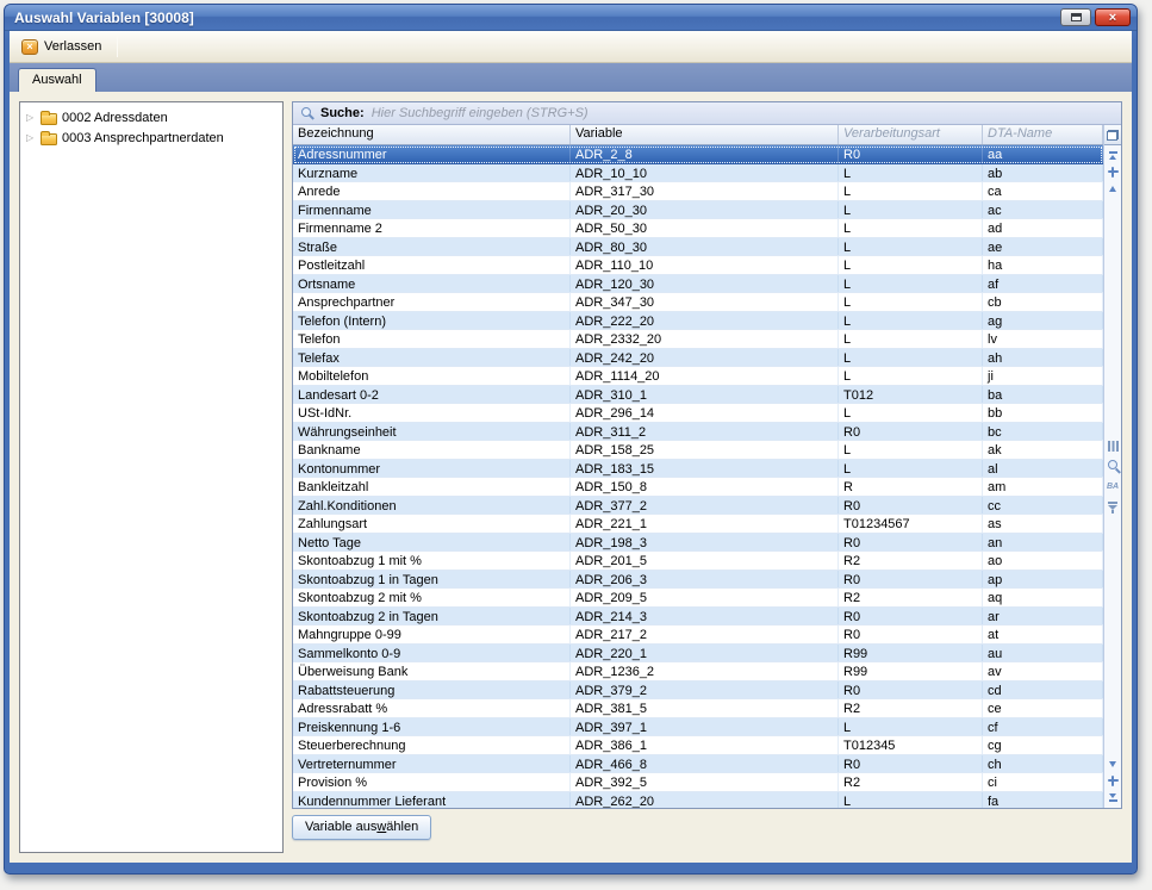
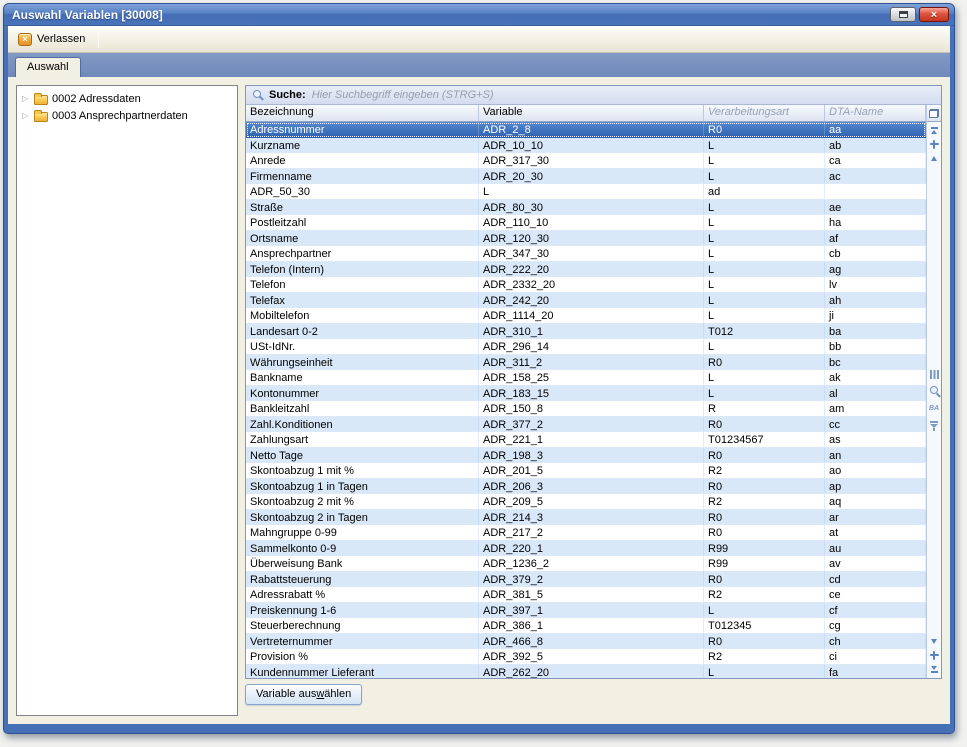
  Auswahl Variablen [30008]
  ×
  ×
  Verlassen
  Auswahl
  ▷
  0002 Adressdaten
  ▷
  0003 Ansprechpartnerdaten
  Suche:
  Hier Suchbegriff eingeben (STRG+S)
  Bezeichnung
  Variable
  Verarbeitungsart
  DTA-Name
  Adressnummer
  ADR_2_8
  R0
  aa
  Kurzname
  ADR_10_10
  L
  ab
  Anrede
  ADR_317_30
  L
  ca
  Firmenname
  ADR_20_30
  L
  ac
- Firmenname 2
  ADR_50_30
  L
  ad
  Straße
  ADR_80_30
  L
  ae
  Postleitzahl
  ADR_110_10
  L
  ha
  Ortsname
  ADR_120_30
  L
  af
  Ansprechpartner
  ADR_347_30
  L
  cb
  Telefon (Intern)
  ADR_222_20
  L
  ag
  Telefon
  ADR_2332_20
  L
  lv
  Telefax
  ADR_242_20
  L
  ah
  Mobiltelefon
  ADR_1114_20
  L
  ji
  Landesart 0-2
  ADR_310_1
  T012
  ba
  USt-IdNr.
  ADR_296_14
  L
  bb
  Währungseinheit
  ADR_311_2
  R0
  bc
  Bankname
  ADR_158_25
  L
  ak
  Kontonummer
  ADR_183_15
  L
  al
  Bankleitzahl
  ADR_150_8
  R
  am
  Zahl.Konditionen
  ADR_377_2
  R0
  cc
  Zahlungsart
  ADR_221_1
  T01234567
  as
  Netto Tage
  ADR_198_3
  R0
  an
  Skontoabzug 1 mit %
  ADR_201_5
  R2
  ao
  Skontoabzug 1 in Tagen
  ADR_206_3
  R0
  ap
  Skontoabzug 2 mit %
  ADR_209_5
  R2
  aq
  Skontoabzug 2 in Tagen
  ADR_214_3
  R0
  ar
  Mahngruppe 0-99
  ADR_217_2
  R0
  at
  Sammelkonto 0-9
  ADR_220_1
  R99
  au
  Überweisung Bank
  ADR_1236_2
  R99
  av
  Rabattsteuerung
  ADR_379_2
  R0
  cd
  Adressrabatt %
  ADR_381_5
  R2
  ce
  Preiskennung 1-6
  ADR_397_1
  L
  cf
  Steuerberechnung
  ADR_386_1
  T012345
  cg
  Vertreternummer
  ADR_466_8
  R0
  ch
  Provision %
  ADR_392_5
  R2
  ci
  Kundennummer Lieferant
  ADR_262_20
  L
  fa
  Variable auswählen
